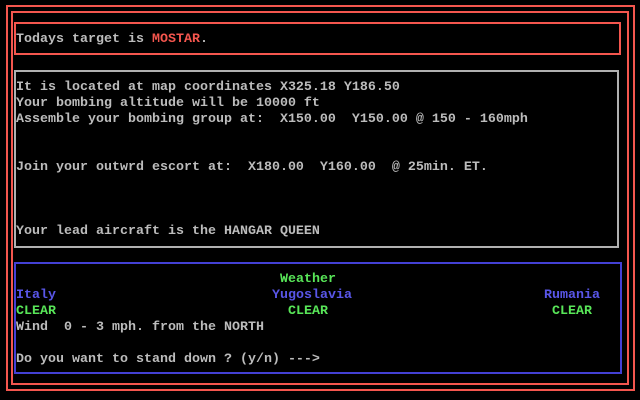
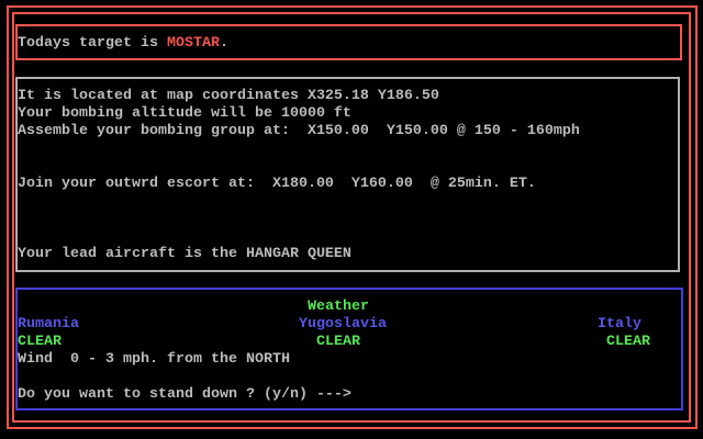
  Todays target is MOSTAR.
  It is located at map coordinates X325.18 Y186.50
  Your bombing altitude will be 10000 ft
  Assemble your bombing group at: X150.00 Y150.00 @ 150 - 160mph
  Join your outwrd escort at: X180.00 Y160.00 @ 25min. ET.
  Your lead aircraft is the HANGAR QUEEN
  Weather
- Italy
+ Rumania
  Yugoslavia
- Rumania
+ Italy
  CLEAR
  CLEAR
  CLEAR
  Wind 0 - 3 mph. from the NORTH
  Do you want to stand down ? (y/n) --->
